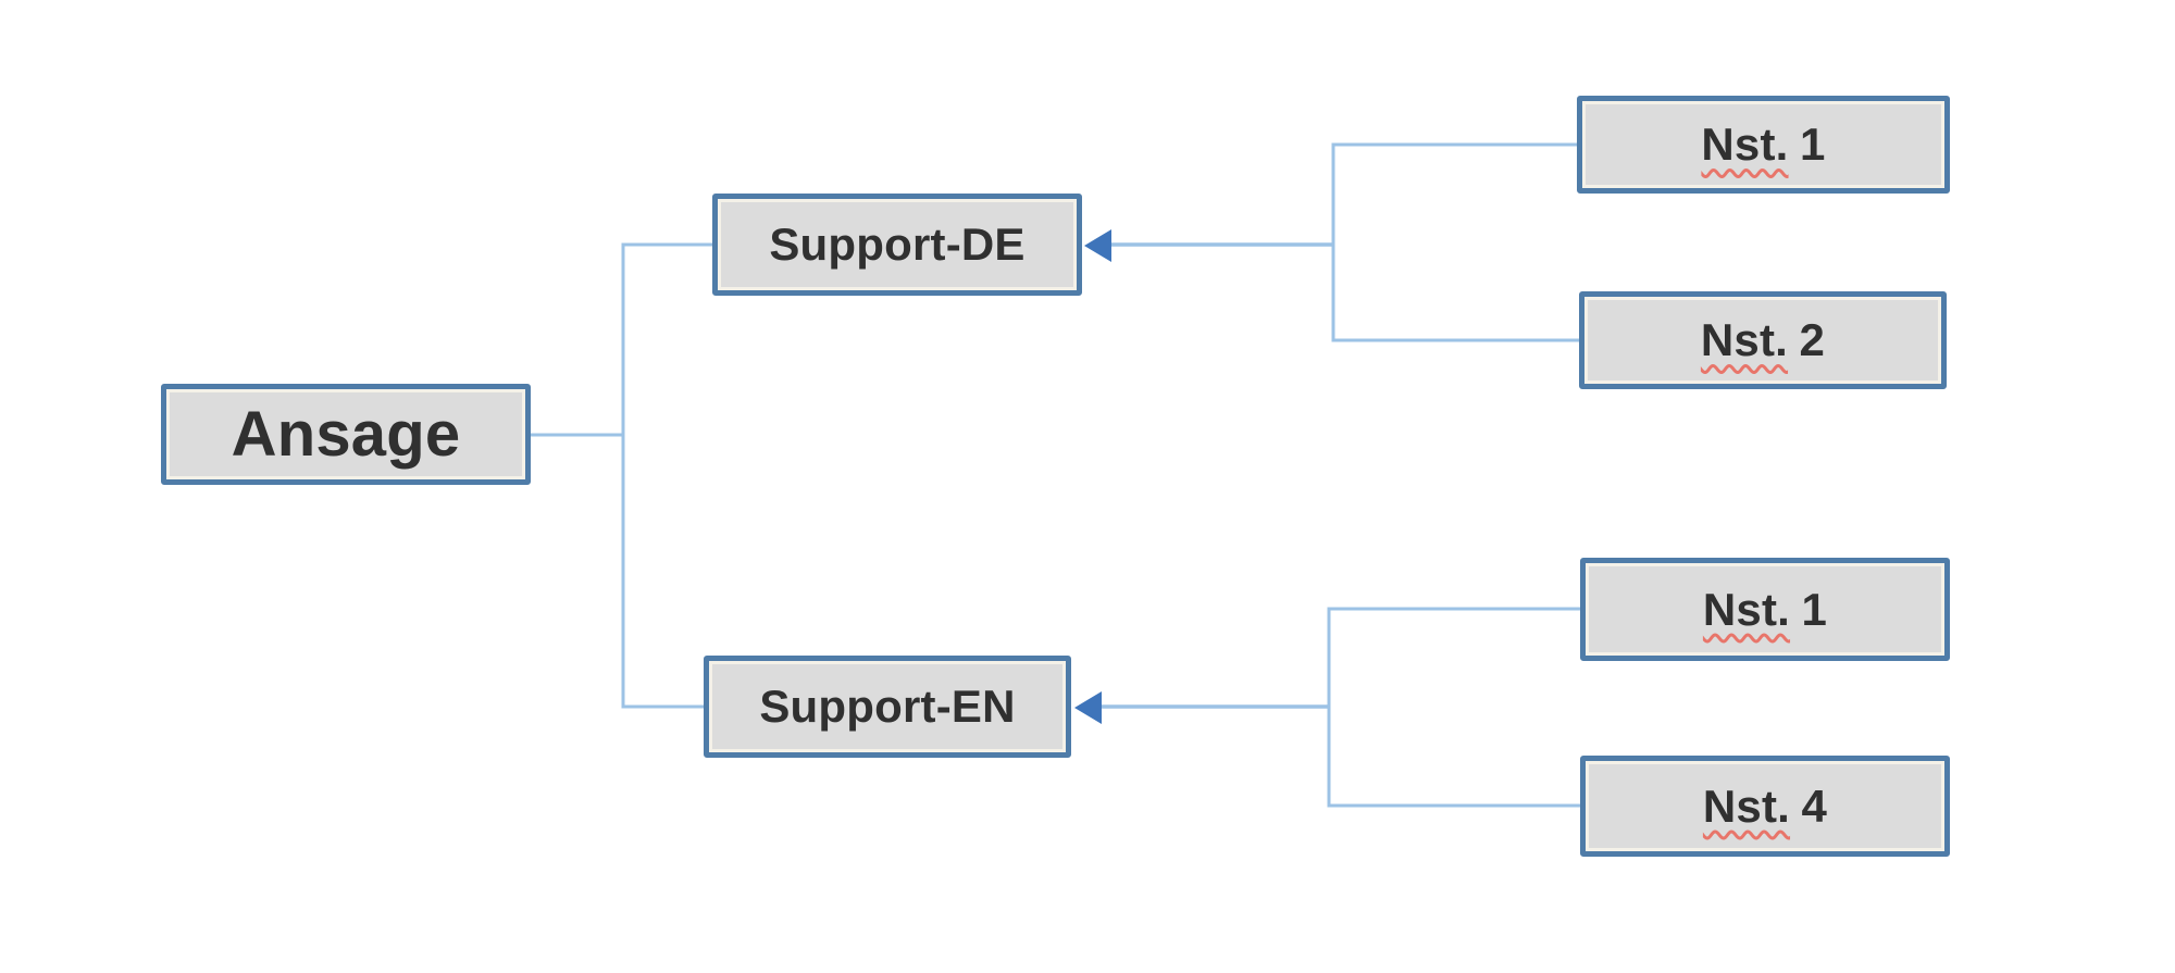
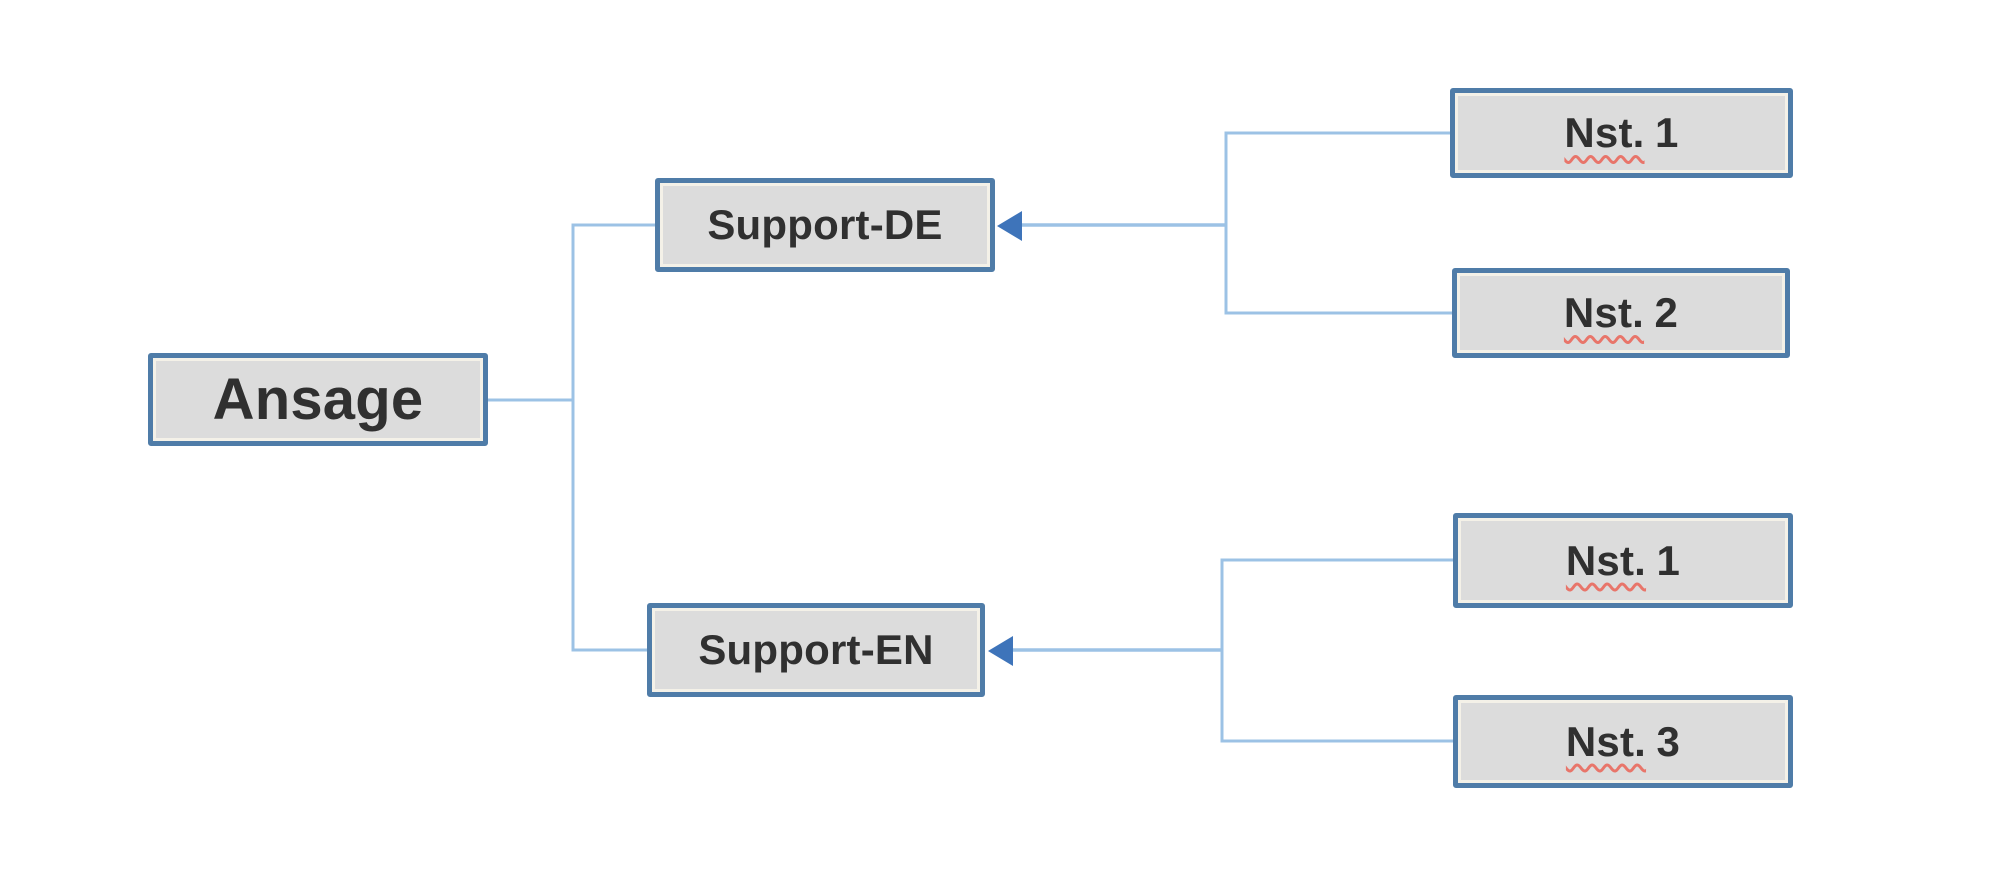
  Ansage
  Support-DE
  Support-EN
  Nst.
  1
  Nst.
  2
  Nst.
  1
  Nst.
- 4
+ 3
